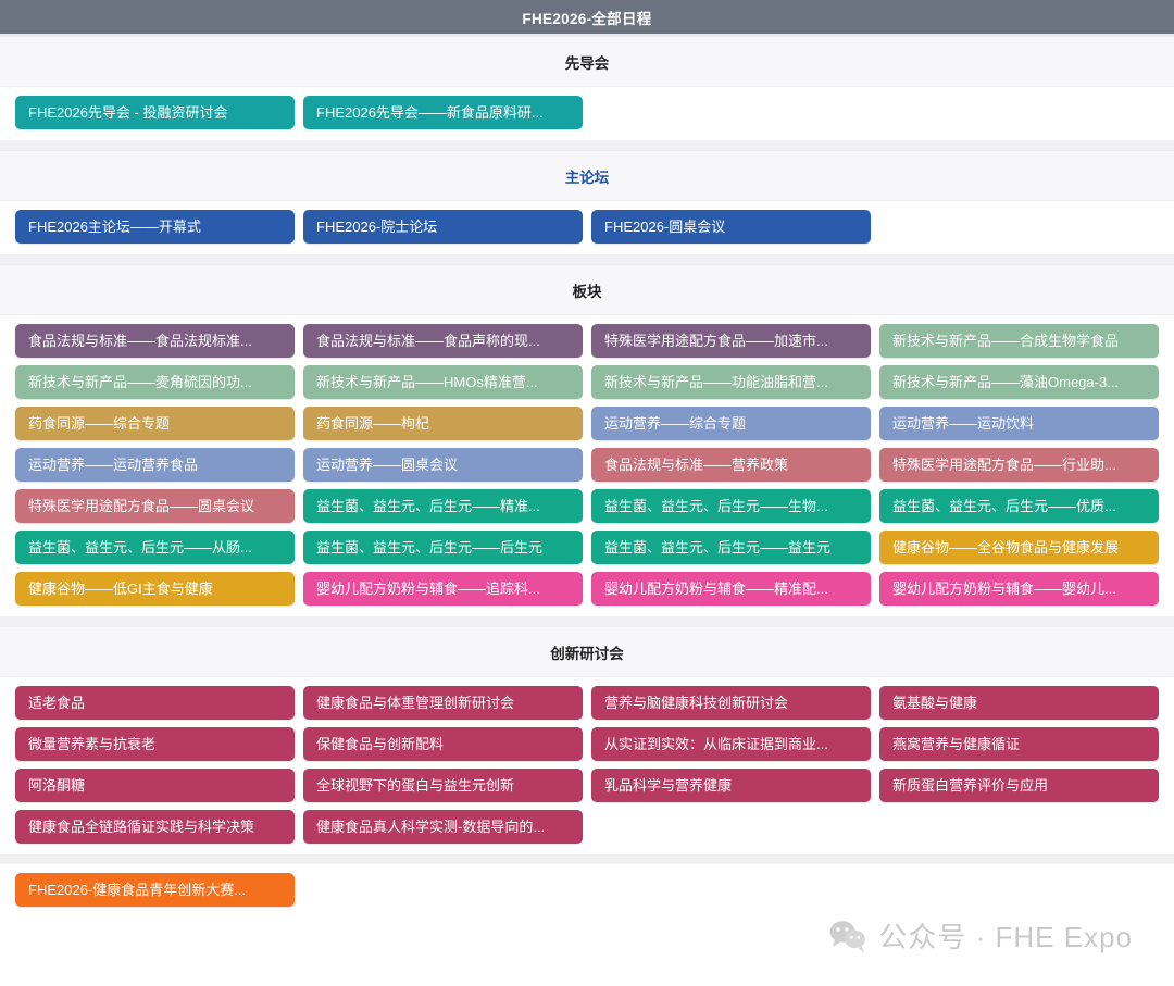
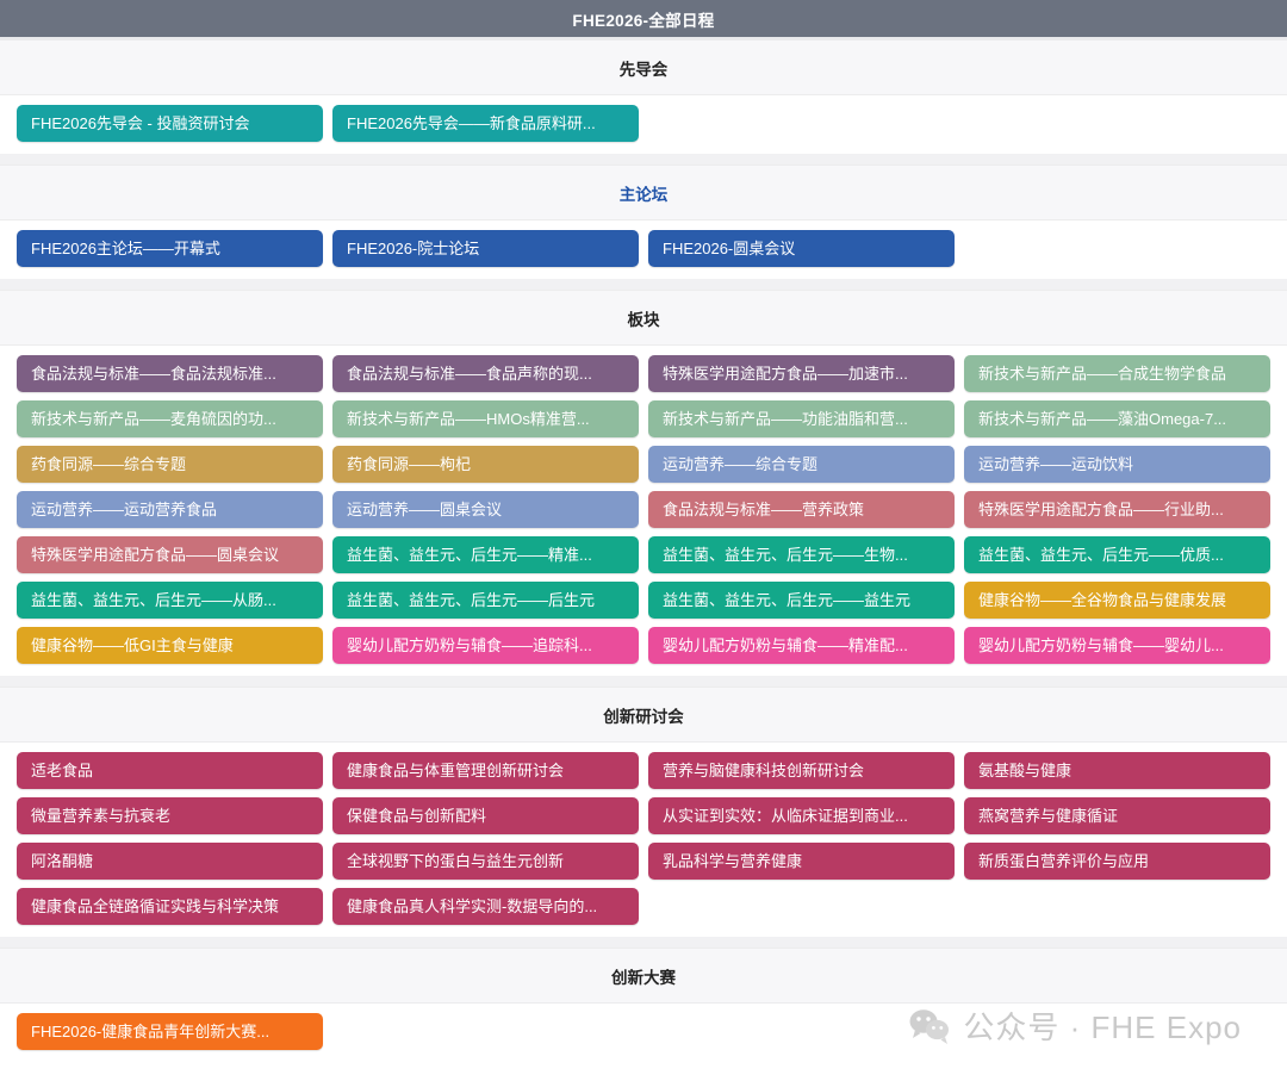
  FHE2026-全部日程
  先导会
  FHE2026先导会 - 投融资研讨会
  FHE2026先导会——新食品原料研...
  主论坛
  FHE2026主论坛——开幕式
  FHE2026-院士论坛
  FHE2026-圆桌会议
  板块
  食品法规与标准——食品法规标准...
  食品法规与标准——食品声称的现...
  特殊医学用途配方食品——加速市...
  新技术与新产品——合成生物学食品
  新技术与新产品——麦角硫因的功...
  新技术与新产品——HMOs精准营...
  新技术与新产品——功能油脂和营...
- 新技术与新产品——藻油Omega-3...
+ 新技术与新产品——藻油Omega-7...
  药食同源——综合专题
  药食同源——枸杞
  运动营养——综合专题
  运动营养——运动饮料
  运动营养——运动营养食品
  运动营养——圆桌会议
  食品法规与标准——营养政策
  特殊医学用途配方食品——行业助...
  特殊医学用途配方食品——圆桌会议
  益生菌、益生元、后生元——精准...
  益生菌、益生元、后生元——生物...
  益生菌、益生元、后生元——优质...
  益生菌、益生元、后生元——从肠...
  益生菌、益生元、后生元——后生元
  益生菌、益生元、后生元——益生元
  健康谷物——全谷物食品与健康发展
  健康谷物——低GI主食与健康
  婴幼儿配方奶粉与辅食——追踪科...
  婴幼儿配方奶粉与辅食——精准配...
  婴幼儿配方奶粉与辅食——婴幼儿...
  创新研讨会
  适老食品
  健康食品与体重管理创新研讨会
  营养与脑健康科技创新研讨会
  氨基酸与健康
  微量营养素与抗衰老
  保健食品与创新配料
  从实证到实效：从临床证据到商业...
  燕窝营养与健康循证
  阿洛酮糖
  全球视野下的蛋白与益生元创新
  乳品科学与营养健康
  新质蛋白营养评价与应用
  健康食品全链路循证实践与科学决策
  健康食品真人科学实测-数据导向的...
+ 创新大赛
  FHE2026-健康食品青年创新大赛...
  公众号 · FHE Expo
